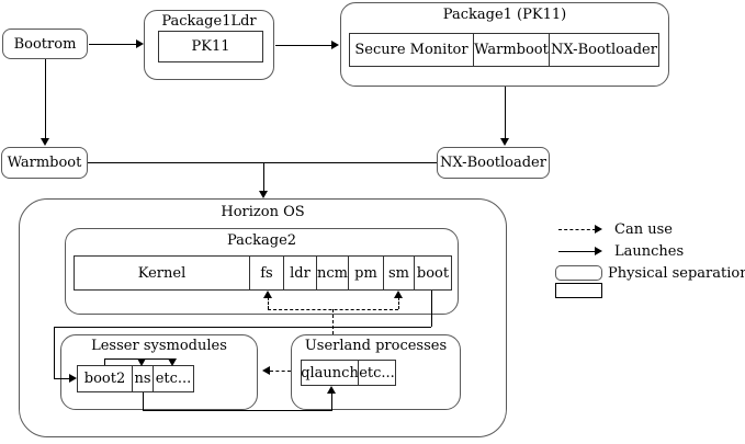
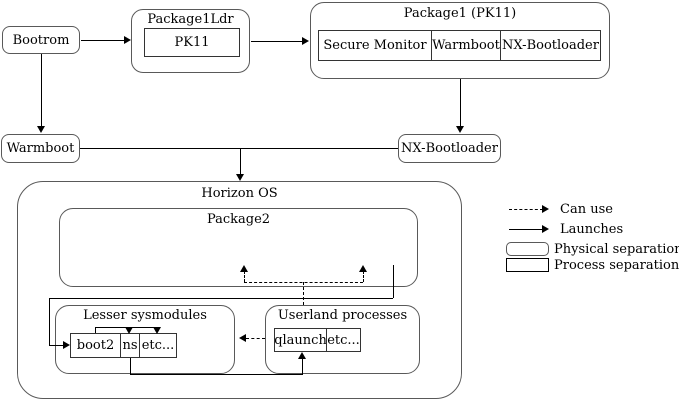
  Bootrom
  Package1Ldr
  PK11
  Package1 (PK11)
  Secure Monitor
  Warmboot
  NX-Bootloader
  Warmboot
  NX-Bootloader
  Horizon OS
  Package2
- Kernel
- fs
- ldr
- ncm
- pm
- sm
- boot
  Lesser sysmodules
  boot2
  ns
  etc...
  Userland processes
  qlaunch
  etc...
  Can use
  Launches
  Physical separation
+ Process separation
